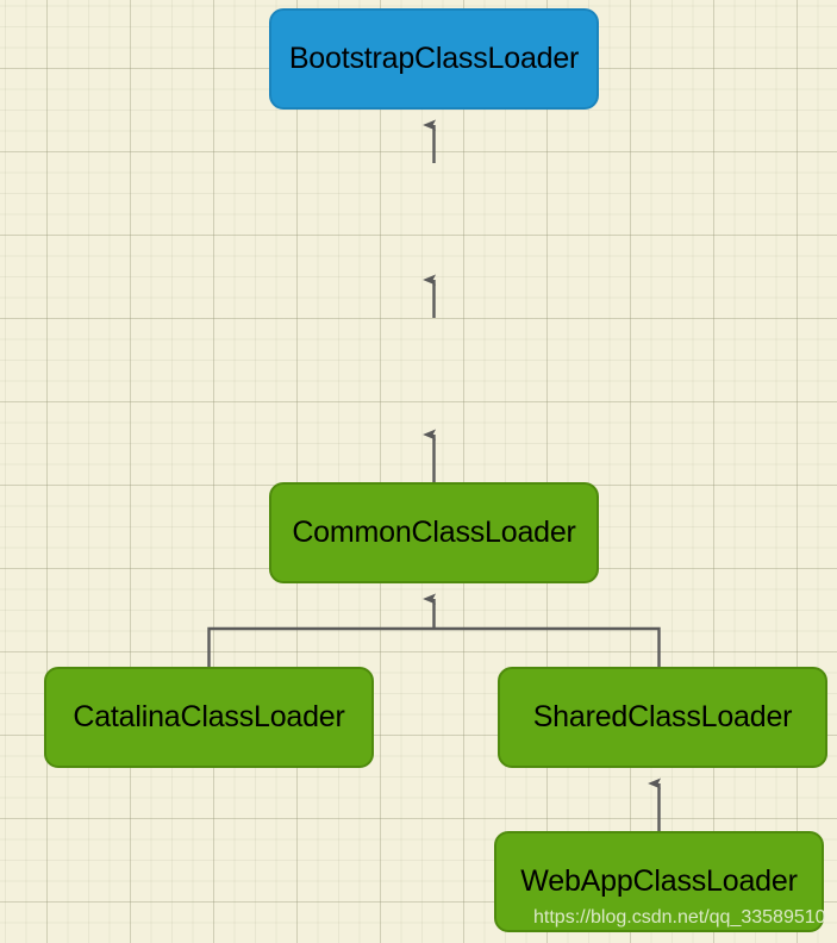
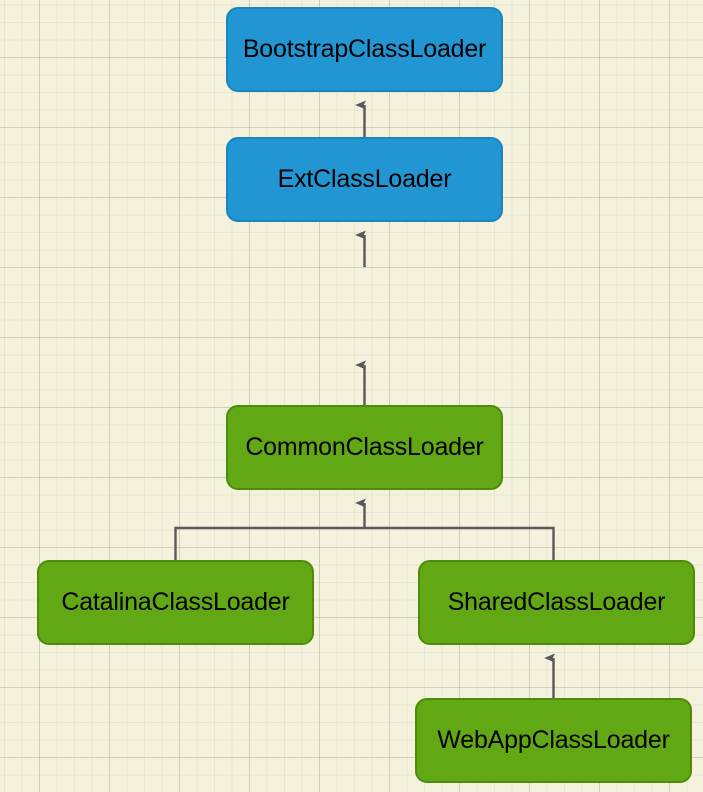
  BootstrapClassLoader
+ ExtClassLoader
  CommonClassLoader
  CatalinaClassLoader
  SharedClassLoader
  WebAppClassLoader
- https://blog.csdn.net/qq_33589510
